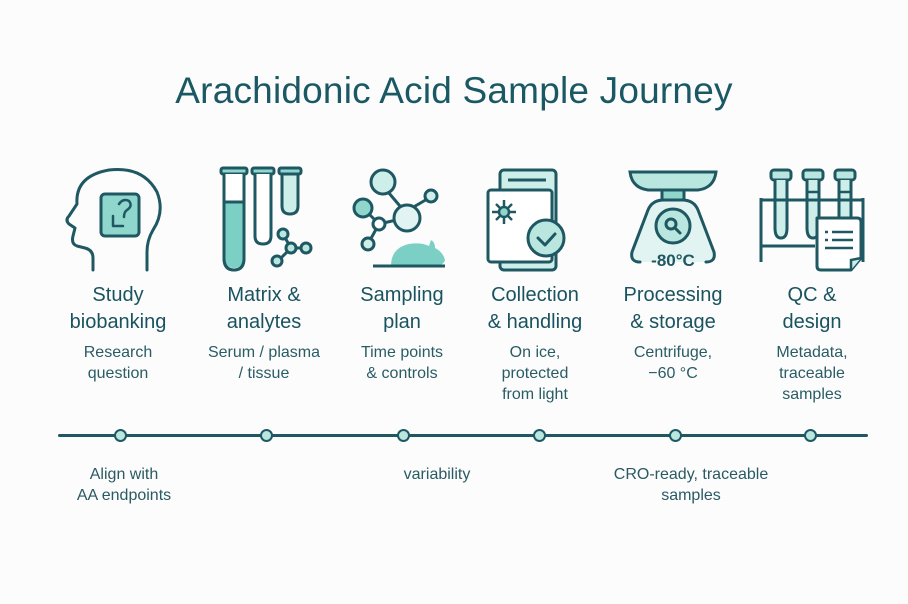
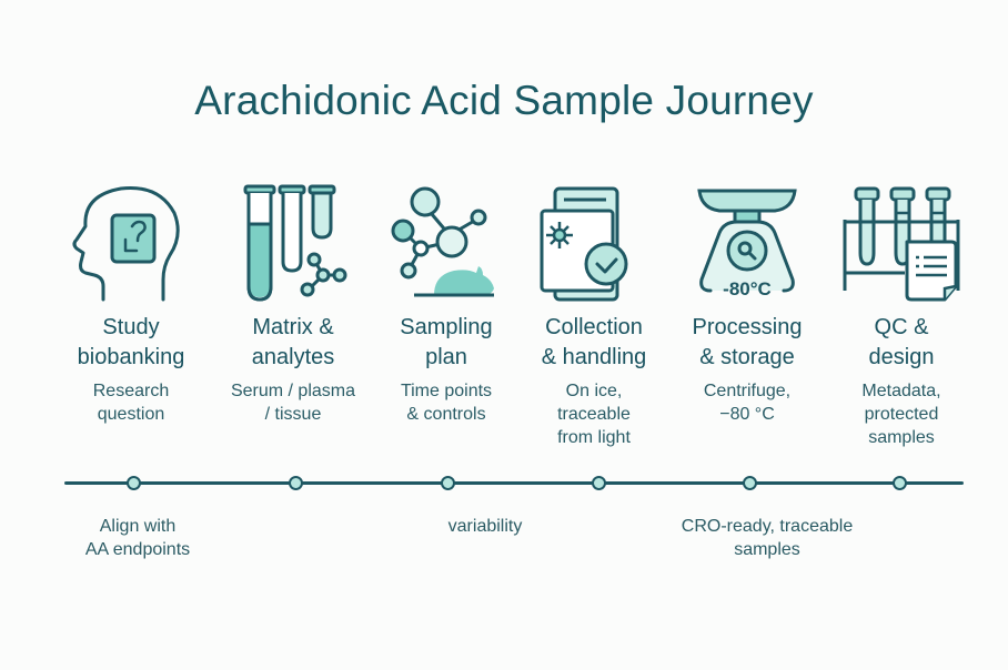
  Arachidonic Acid Sample Journey
  Study
  biobanking
  Research
  question
  Matrix &
  analytes
  Serum / plasma
  / tissue
  Sampling
  plan
  Time points
  & controls
  Collection
  & handling
  On ice,
- protected
+ traceable
  from light
  -80°C
  Processing
  & storage
  Centrifuge,
- −60 °C
+ −80 °C
  QC &
  design
  Metadata,
- traceable
+ protected
  samples
  Align with
  AA endpoints
  variability
  CRO-ready, traceable
  samples
